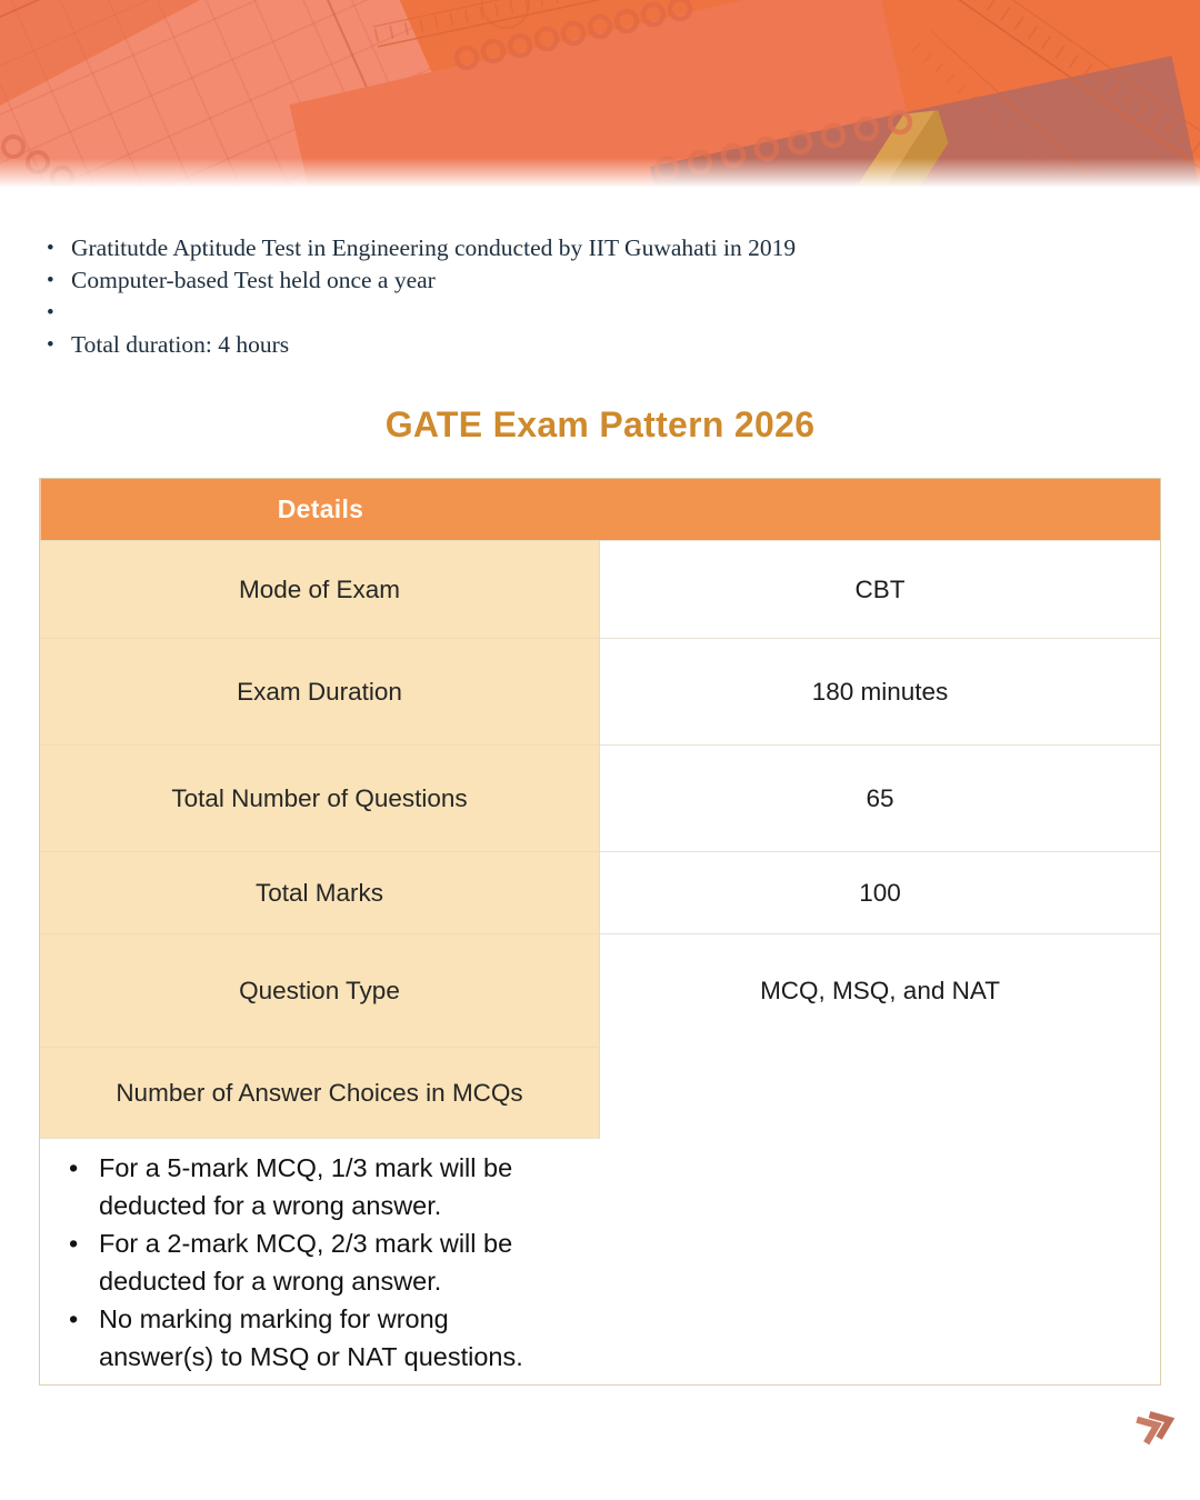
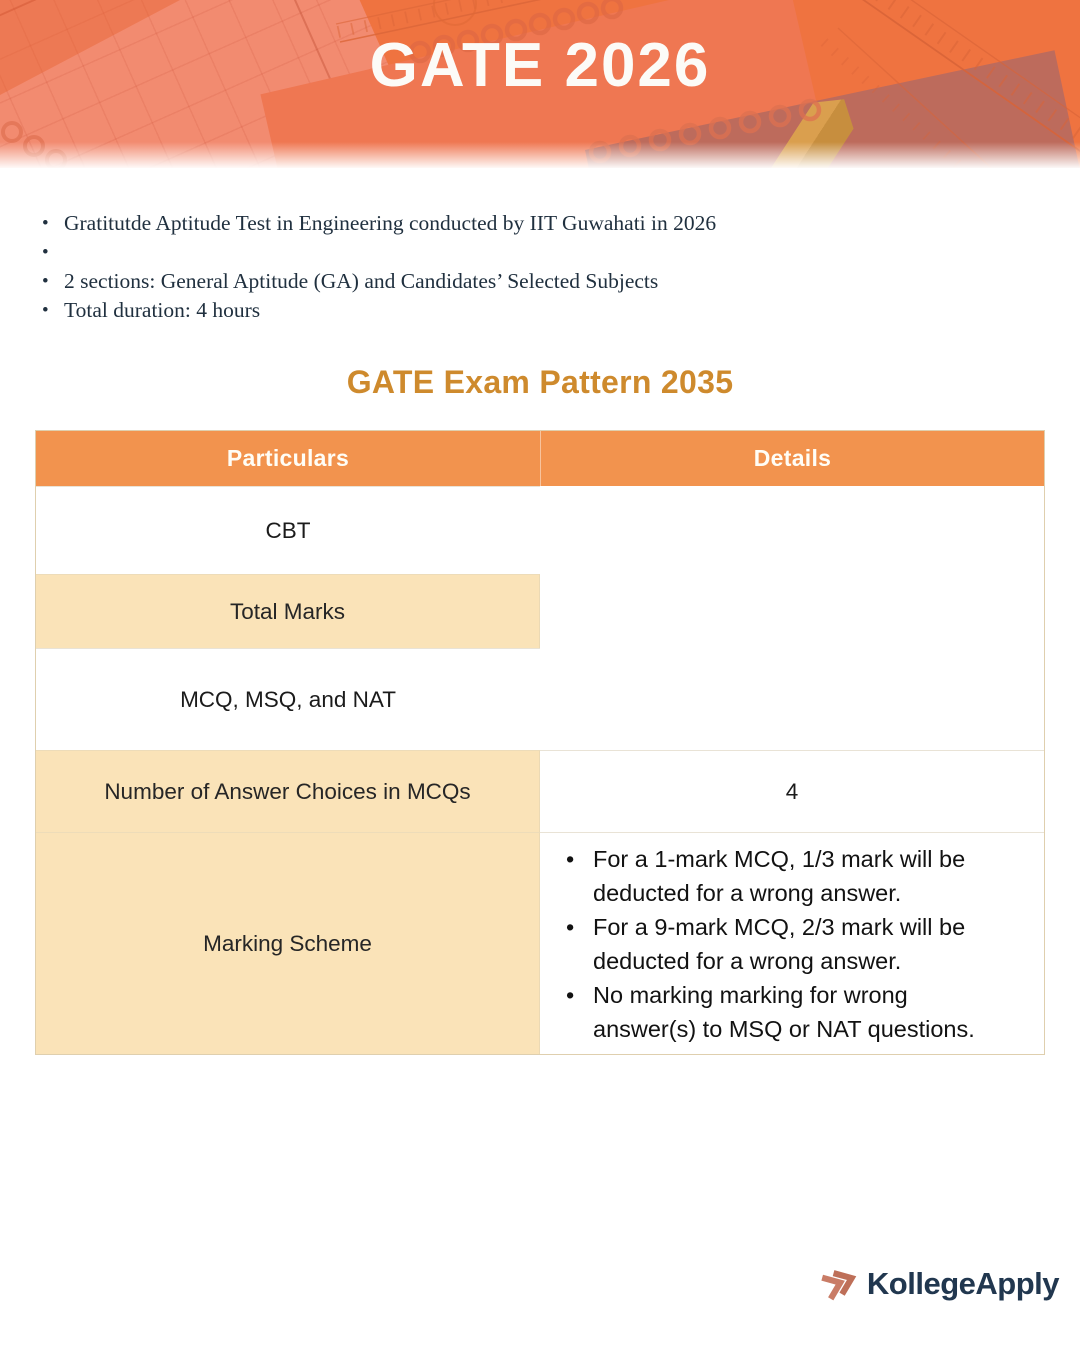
+ GATE 2026
  •
- Gratitutde Aptitude Test in Engineering conducted by IIT Guwahati in 2019
+ Gratitutde Aptitude Test in Engineering conducted by IIT Guwahati in 2026
  •
- Computer-based Test held once a year
  •
+ 2 sections: General Aptitude (GA) and Candidates’ Selected Subjects
  •
  Total duration: 4 hours
- GATE Exam Pattern 2026
+ GATE Exam Pattern 2035
+ Particulars
  Details
- Mode of Exam
  CBT
- Exam Duration
- 180 minutes
- Total Number of Questions
- 65
  Total Marks
- 100
- Question Type
  MCQ, MSQ, and NAT
  Number of Answer Choices in MCQs
+ 4
+ Marking Scheme
  •
- For a 5-mark MCQ, 1/3 mark will be deducted for a wrong answer.
+ For a 1-mark MCQ, 1/3 mark will be deducted for a wrong answer.
  •
- For a 2-mark MCQ, 2/3 mark will be deducted for a wrong answer.
+ For a 9-mark MCQ, 2/3 mark will be deducted for a wrong answer.
  •
  No marking marking for wrong answer(s) to MSQ or NAT questions.
+ KollegeApply
